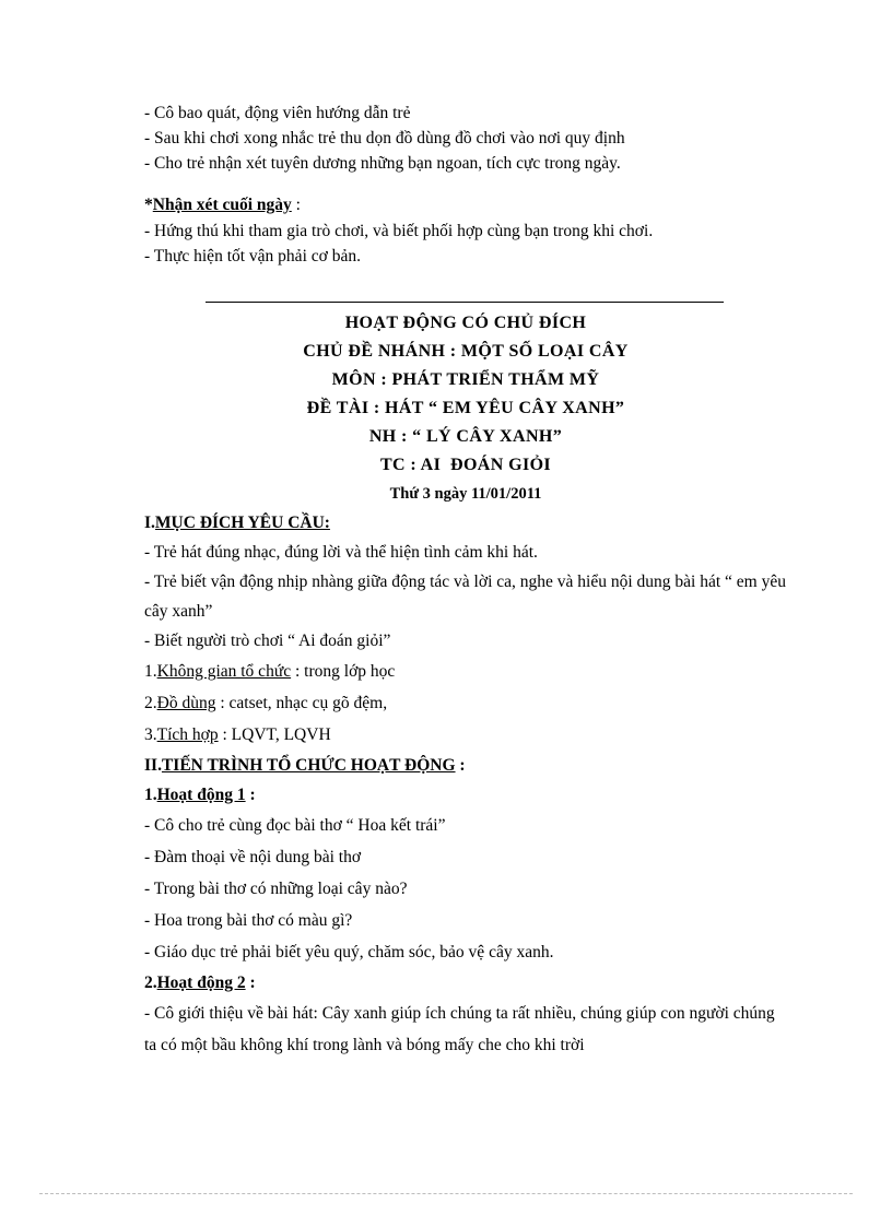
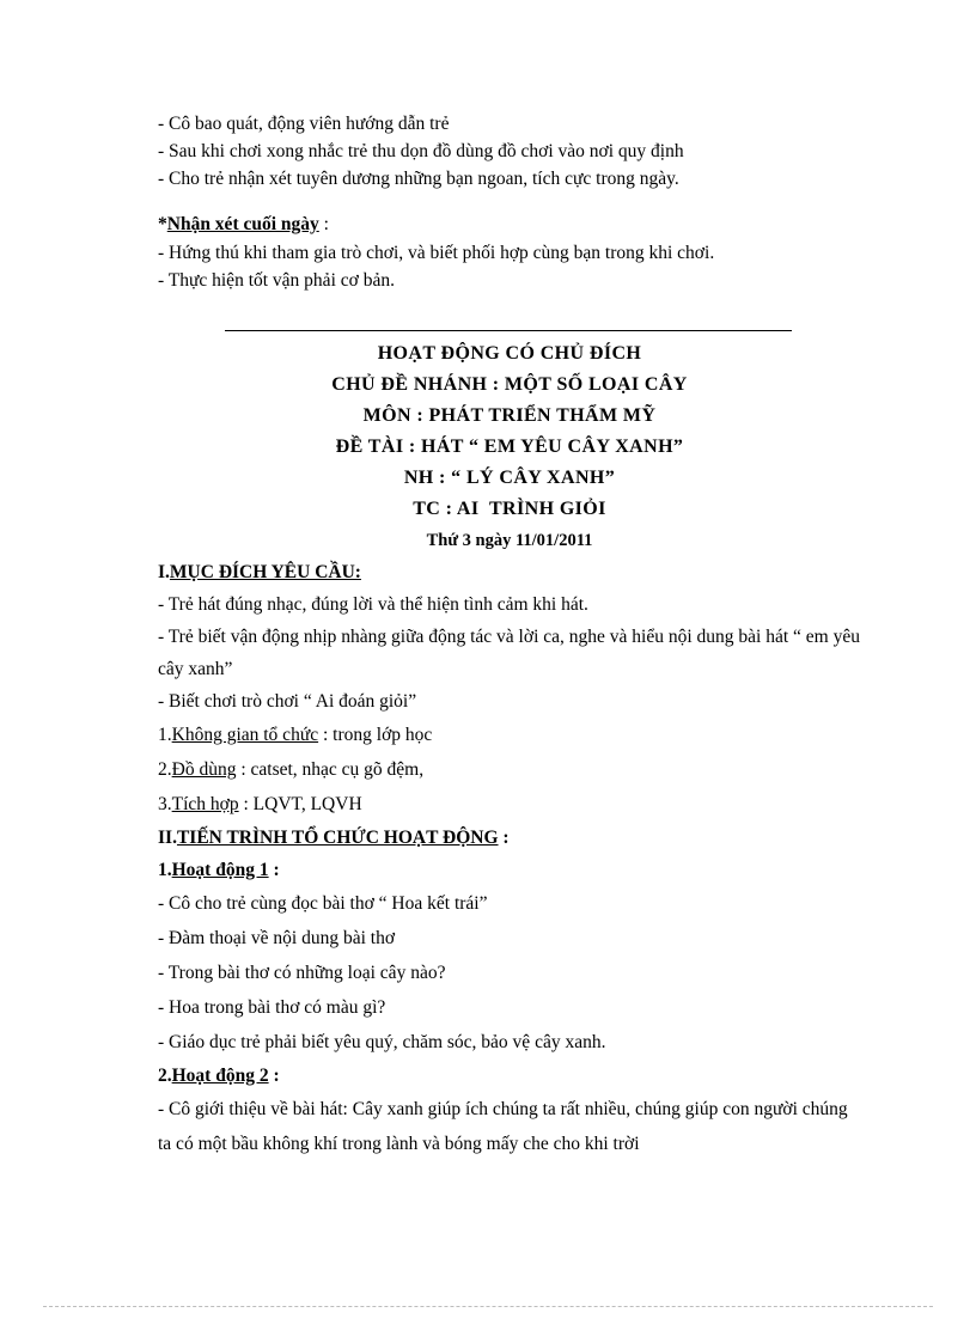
  - Cô bao quát, động viên hướng dẫn trẻ
  - Sau khi chơi xong nhắc trẻ thu dọn đồ dùng đồ chơi vào nơi quy định
  - Cho trẻ nhận xét tuyên dương những bạn ngoan, tích cực trong ngày.
  *Nhận xét cuối ngày :
  - Hứng thú khi tham gia trò chơi, và biết phối hợp cùng bạn trong khi chơi.
  - Thực hiện tốt vận phải cơ bản.
  HOẠT ĐỘNG CÓ CHỦ ĐÍCH
  CHỦ ĐỀ NHÁNH : MỘT SỐ LOẠI CÂY
  MÔN : PHÁT TRIỂN THẨM MỸ
  ĐỀ TÀI : HÁT “ EM YÊU CÂY XANH”
  NH : “ LÝ CÂY XANH”
- TC : AI ĐOÁN GIỎI
+ TC : AI TRÌNH GIỎI
  Thứ 3 ngày 11/01/2011
  I.MỤC ĐÍCH YÊU CẦU:
  - Trẻ hát đúng nhạc, đúng lời và thể hiện tình cảm khi hát.
  - Trẻ biết vận động nhịp nhàng giữa động tác và lời ca, nghe và hiểu nội dung bài hát “ em yêu cây xanh”
- - Biết người trò chơi “ Ai đoán giỏi”
+ - Biết chơi trò chơi “ Ai đoán giỏi”
  1.Không gian tổ chức : trong lớp học
  2.Đồ dùng : catset, nhạc cụ gõ đệm,
  3.Tích hợp : LQVT, LQVH
  II.TIẾN TRÌNH TỔ CHỨC HOẠT ĐỘNG :
  1.Hoạt động 1 :
  - Cô cho trẻ cùng đọc bài thơ “ Hoa kết trái”
  - Đàm thoại về nội dung bài thơ
  - Trong bài thơ có những loại cây nào?
  - Hoa trong bài thơ có màu gì?
  - Giáo dục trẻ phải biết yêu quý, chăm sóc, bảo vệ cây xanh.
  2.Hoạt động 2 :
  - Cô giới thiệu về bài hát: Cây xanh giúp ích chúng ta rất nhiều, chúng giúp con người chúng ta có một bầu không khí trong lành và bóng mấy che cho khi trời
